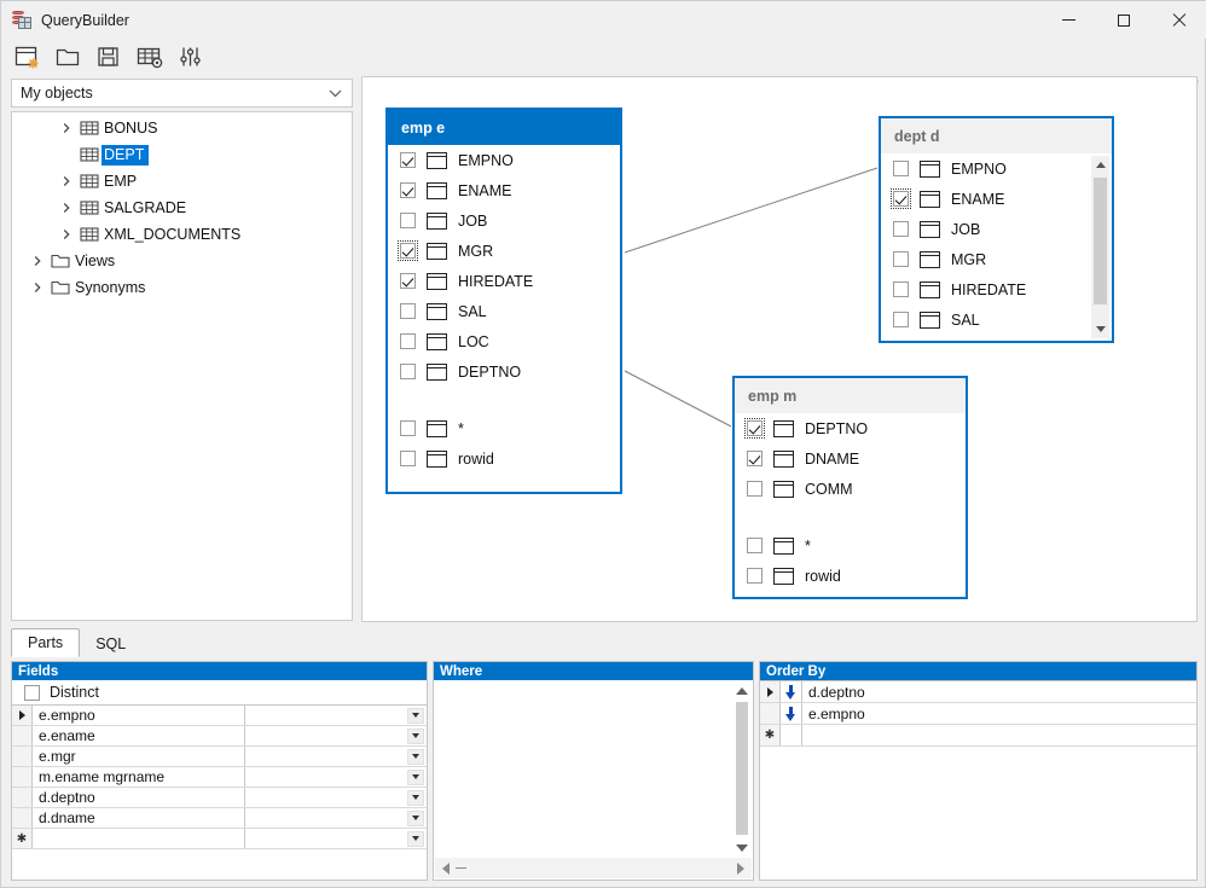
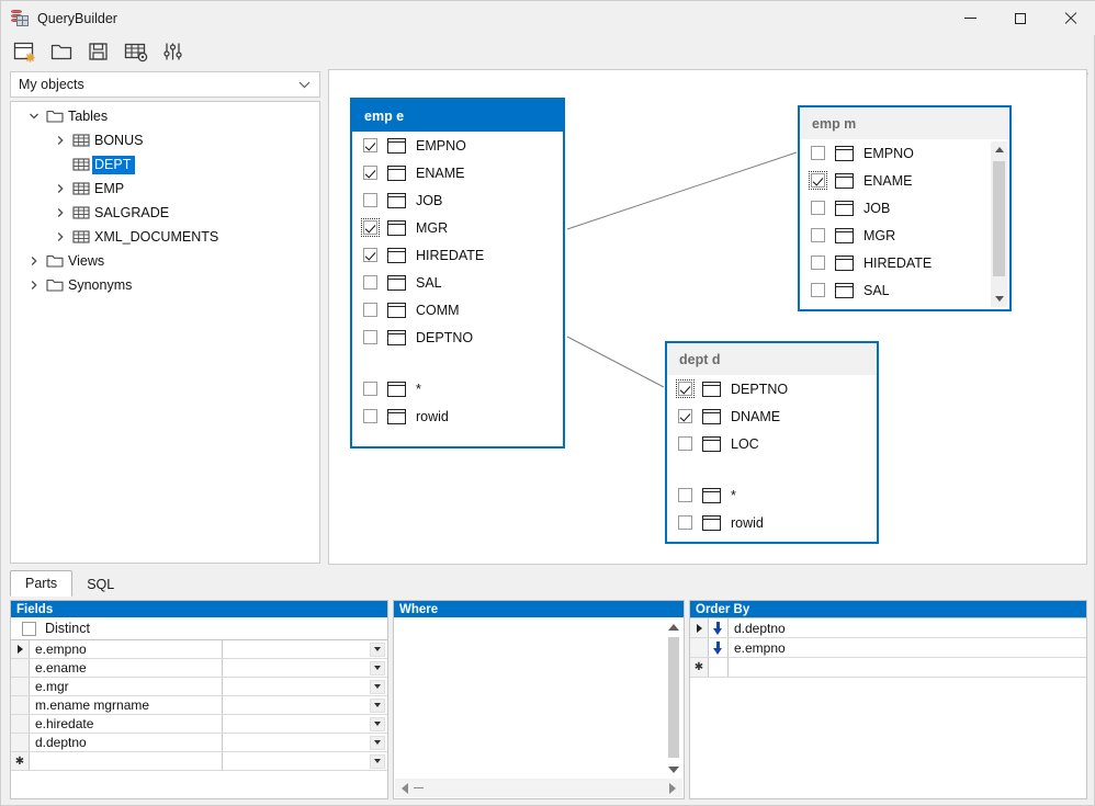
  QueryBuilder
  My objects
+ Tables
  BONUS
  DEPT
  EMP
  SALGRADE
  XML_DOCUMENTS
  Views
  Synonyms
  emp e
  EMPNO
  ENAME
  JOB
  MGR
  HIREDATE
  SAL
- LOC
+ COMM
  DEPTNO
  *
  rowid
- dept d
+ emp m
  EMPNO
  ENAME
  JOB
  MGR
  HIREDATE
  SAL
- emp m
+ dept d
  DEPTNO
  DNAME
- COMM
+ LOC
  *
  rowid
  Parts
  SQL
  Fields
  Distinct
  e.empno
  e.ename
  e.mgr
  m.ename mgrname
+ e.hiredate
  d.deptno
- d.dname
  ✱
  Where
  Order By
  d.deptno
  e.empno
  ✱
